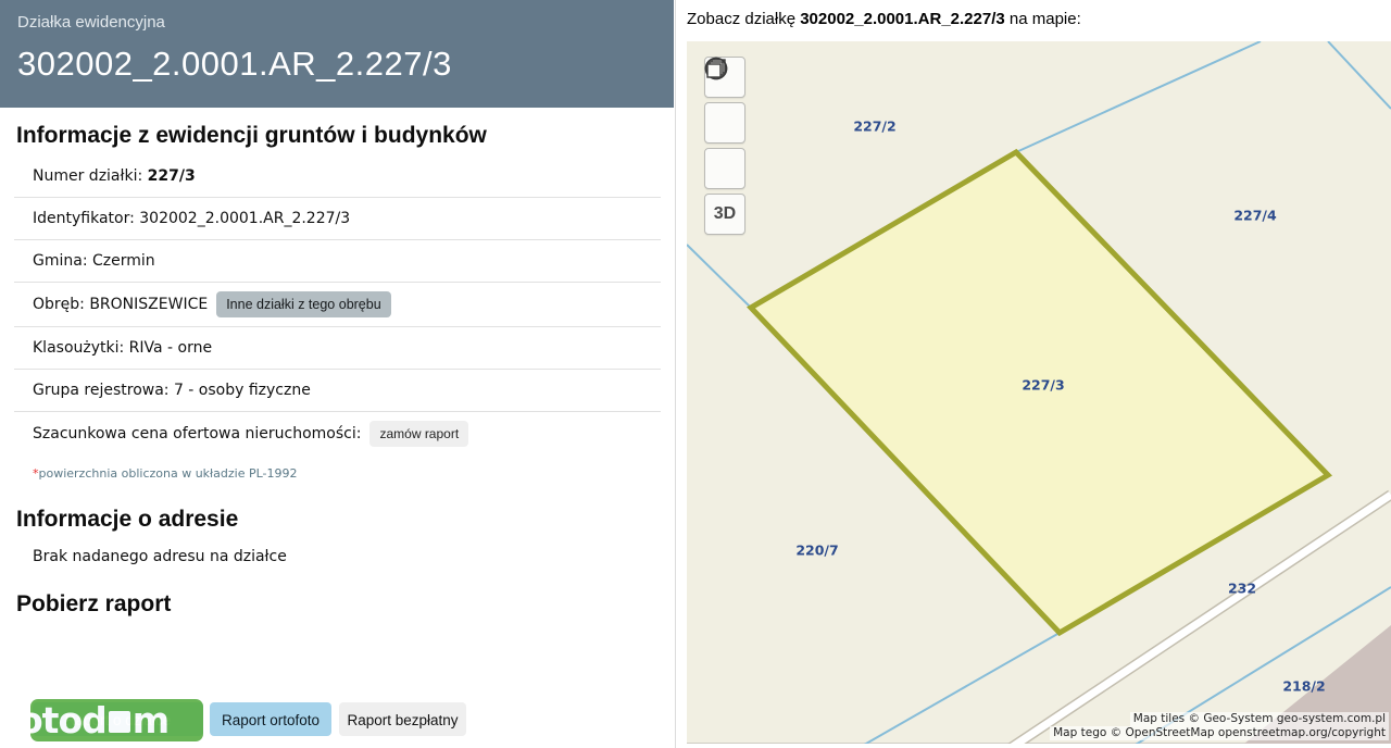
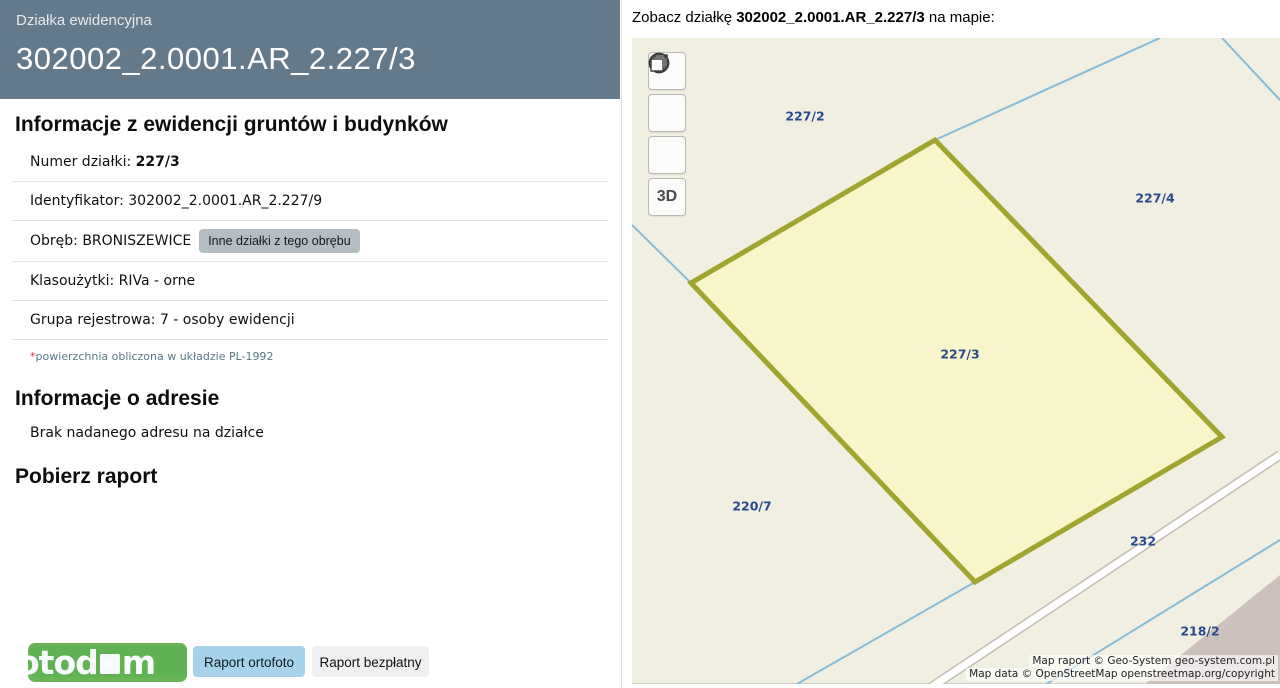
  Działka ewidencyjna
  302002_2.0001.AR_2.227/3
  Informacje z ewidencji gruntów i budynków
  Numer działki: 227/3
- Identyfikator: 302002_2.0001.AR_2.227/3
+ Identyfikator: 302002_2.0001.AR_2.227/9
- Gmina: Czermin
  Obręb: BRONISZEWICE Inne działki z tego obrębu
  Klasoużytki: RIVa - orne
- Grupa rejestrowa: 7 - osoby fizyczne
+ Grupa rejestrowa: 7 - osoby ewidencji
- Szacunkowa cena ofertowa nieruchomości: zamów raport
  *powierzchnia obliczona w układzie PL-1992
  Informacje o adresie
  Brak nadanego adresu na działce
  Pobierz raport
  Raport ortofoto
  Raport bezpłatny
  otod m
  Zobacz działkę 302002_2.0001.AR_2.227/3 na mapie:
  227/2
  227/4
  227/3
  220/7
  232
  218/2
  3D
- Map tiles © Geo-System geo-system.com.pl
+ Map raport © Geo-System geo-system.com.pl
- Map tego © OpenStreetMap openstreetmap.org/copyright
+ Map data © OpenStreetMap openstreetmap.org/copyright
